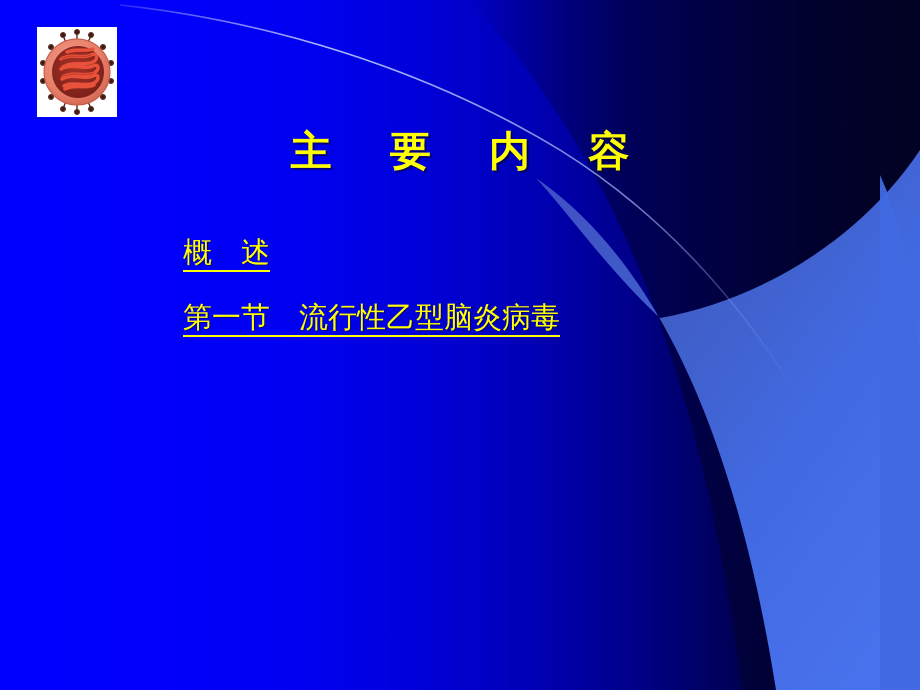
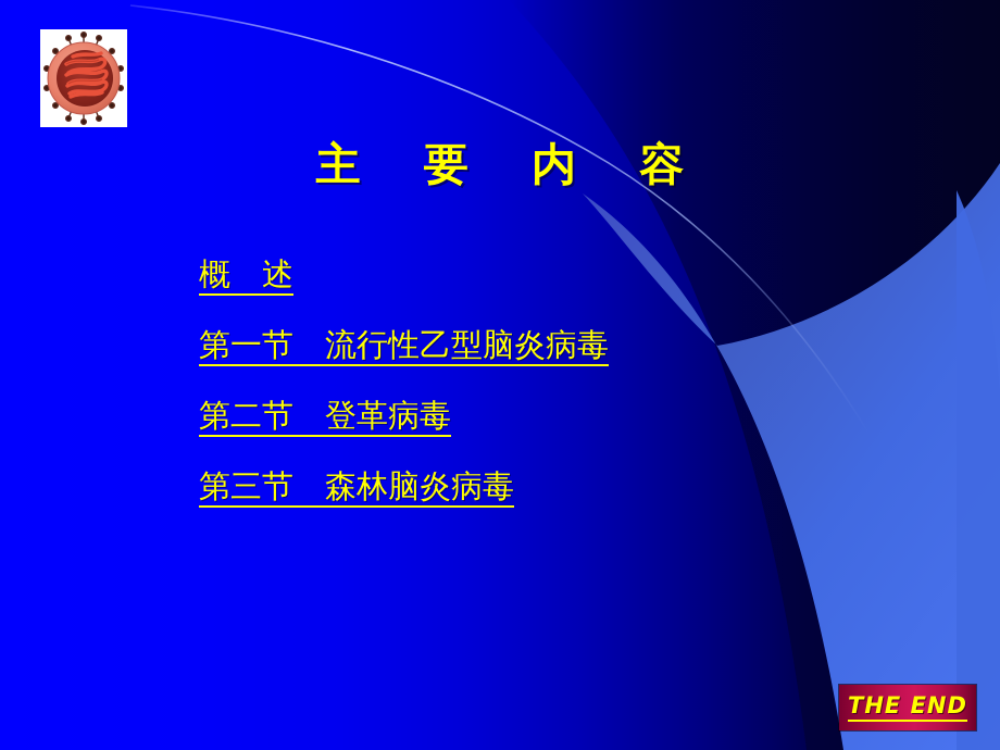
  主 要 内 容
  概 述
  第一节 流行性乙型脑炎病毒
+ 第二节 登革病毒
+ 第三节 森林脑炎病毒
+ THE END
